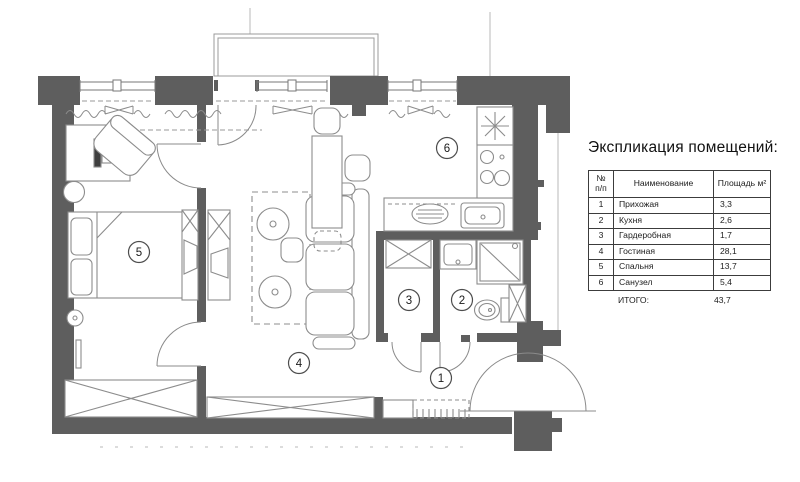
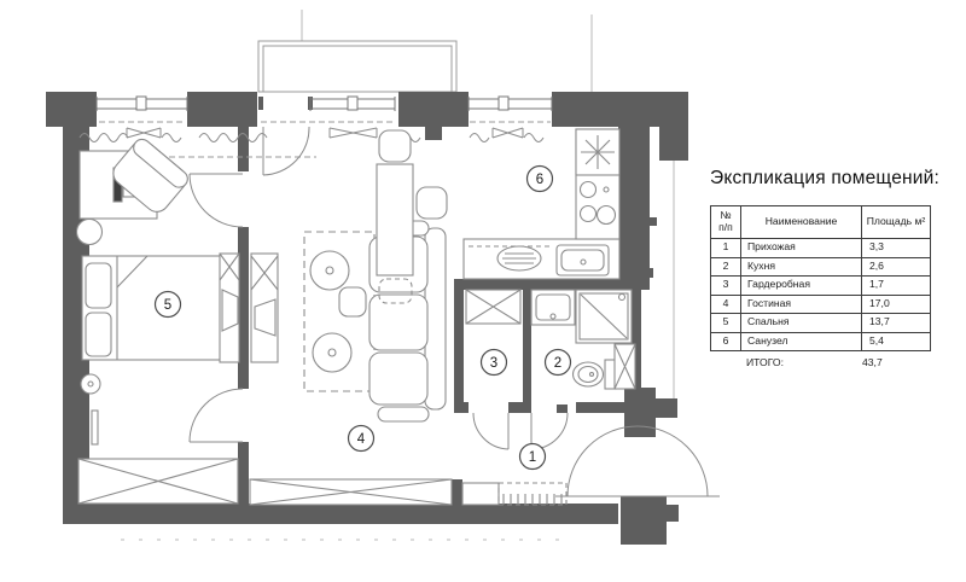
  1
  2
  3
  4
  5
  6
  Экспликация помещений:
  № п/п	Наименование	Площадь м²
  1	Прихожая	3,3
  2	Кухня	2,6
  3	Гардеробная	1,7
- 4	Гостиная	28,1
+ 4	Гостиная	17,0
  5	Спальня	13,7
  6	Санузел	5,4
  ИТОГО:
  43,7
